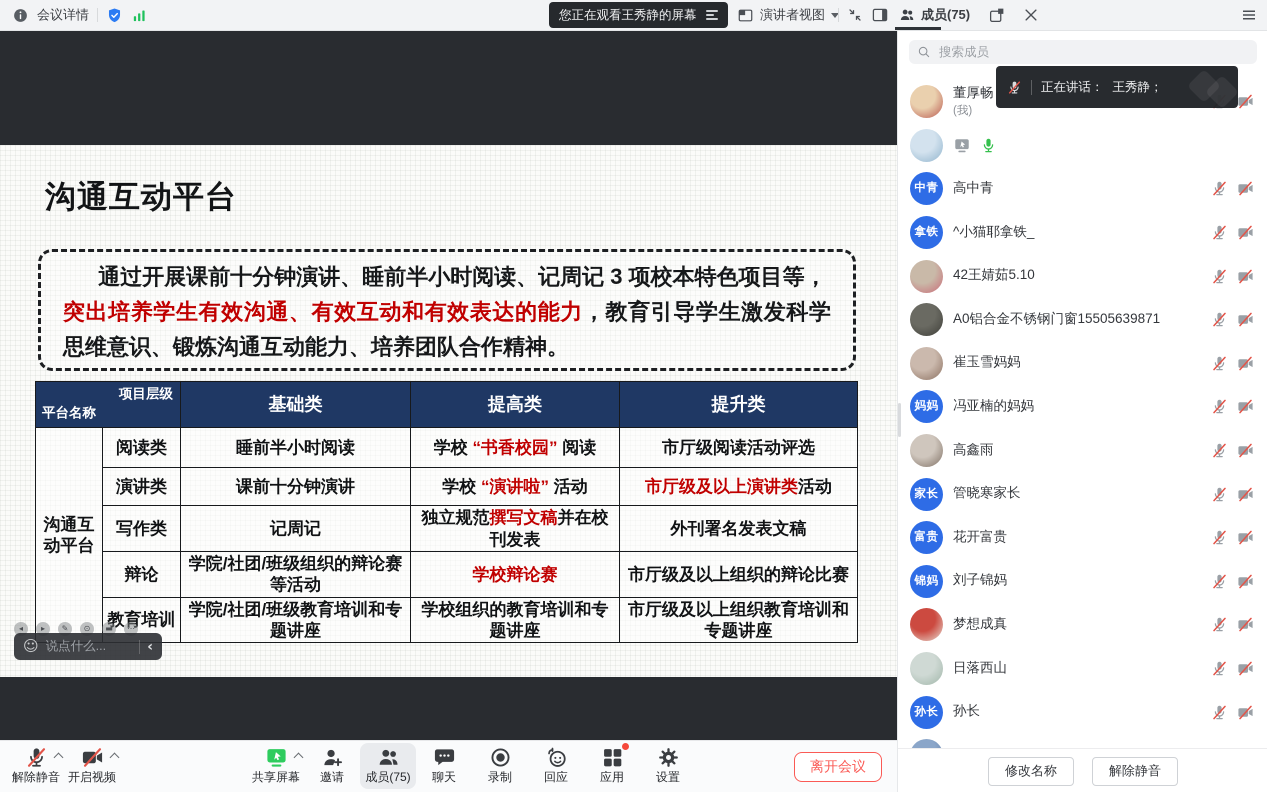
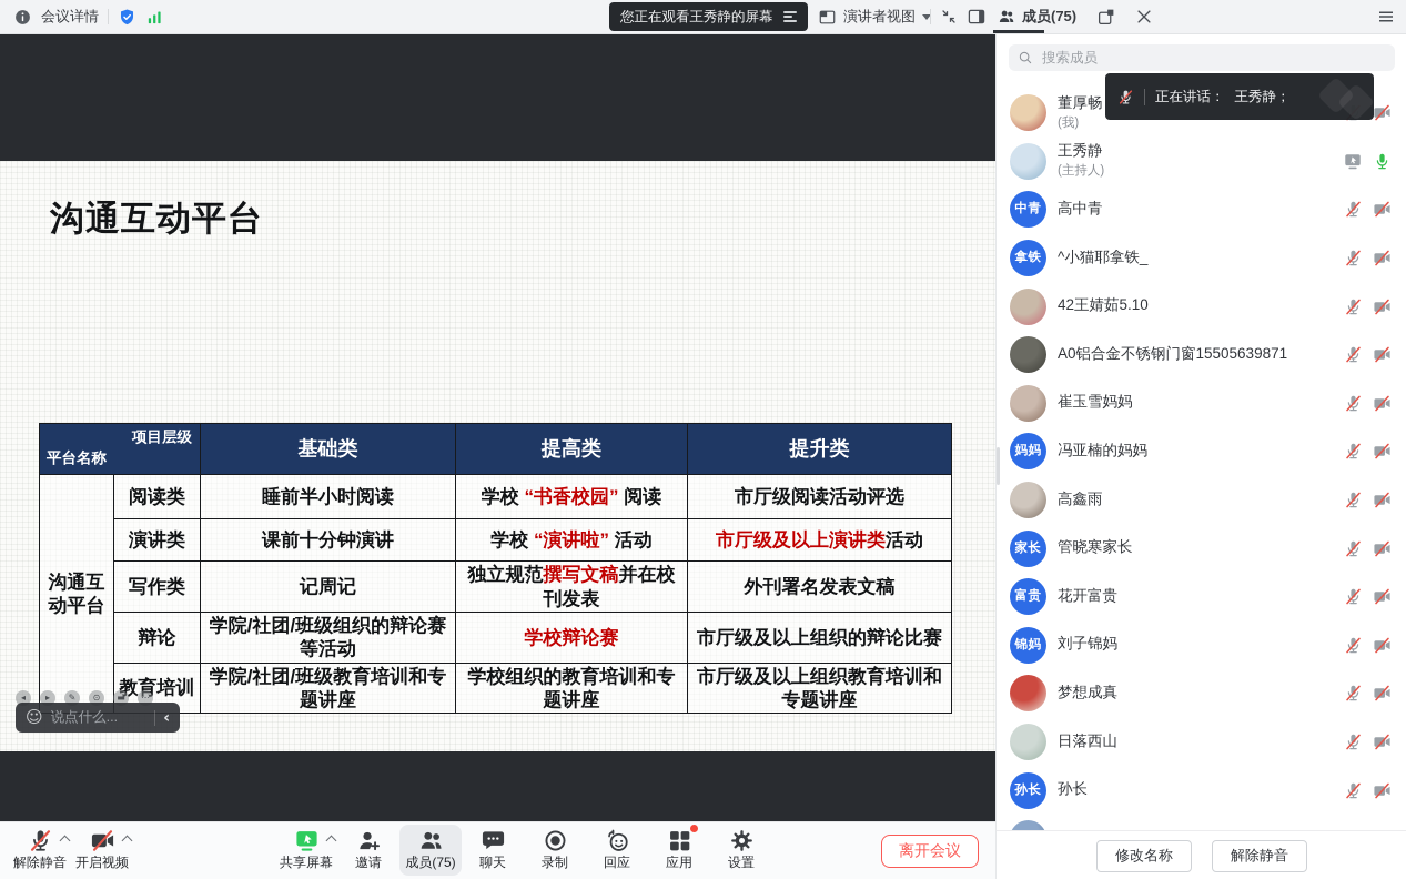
  会议详情
  您正在观看王秀静的屏幕
  演讲者视图
  成员(75)
  沟通互动平台
- 通过开展课前十分钟演讲、睡前半小时阅读、记周记 3 项校本特色项目等，
- 突出培养学生有效沟通、有效互动和有效表达的能力，教育引导学生激发科学思维意识、锻炼沟通互动能力、培养团队合作精神。
  项目层级 平台名称	基础类	提高类	提升类
  沟通互动平台	阅读类	睡前半小时阅读	学校 “书香校园” 阅读	市厅级阅读活动评选
  演讲类	课前十分钟演讲	学校 “演讲啦” 活动	市厅级及以上演讲类活动
  写作类	记周记	独立规范撰写文稿并在校刊发表	外刊署名发表文稿
  辩论	学院/社团/班级组织的辩论赛等活动	学校辩论赛	市厅级及以上组织的辩论比赛
  教育培训	学院/社团/班级教育培训和专题讲座	学校组织的教育培训和专题讲座	市厅级及以上组织教育培训和专题讲座
  ◂
  ▸
  ✎
  ⊙
  ▬
  ⋯
  ☺
  说点什么...
  ‹
  解除静音
  开启视频
  共享屏幕
  邀请
  成员(75)
  聊天
  录制
  回应
  应用
  设置
  离开会议
  搜索成员
  董厚畅
  (我)
+ 王秀静
+ (主持人)
  中青
  高中青
  拿铁
  ^小猫耶拿铁_
  42王婧茹5.10
  A0铝合金不锈钢门窗15505639871
  崔玉雪妈妈
  妈妈
  冯亚楠的妈妈
  高鑫雨
  家长
  管晓寒家长
  富贵
  花开富贵
  锦妈
  刘子锦妈
  梦想成真
  日落西山
  孙长
  孙长
  正在讲话：
  王秀静；
  修改名称
  解除静音
